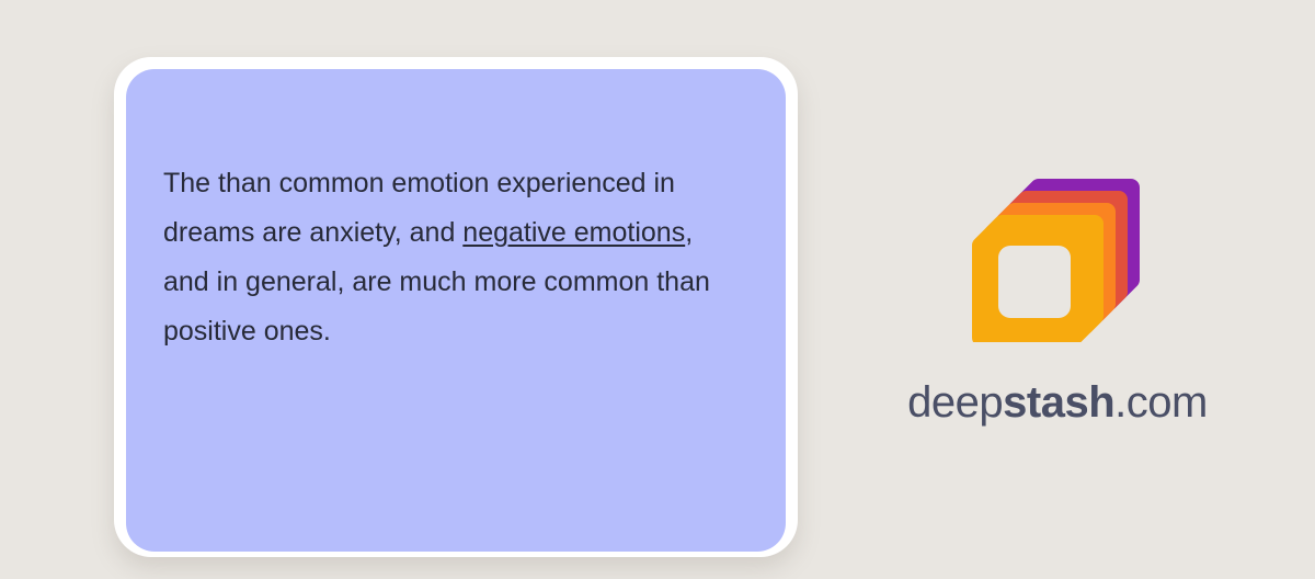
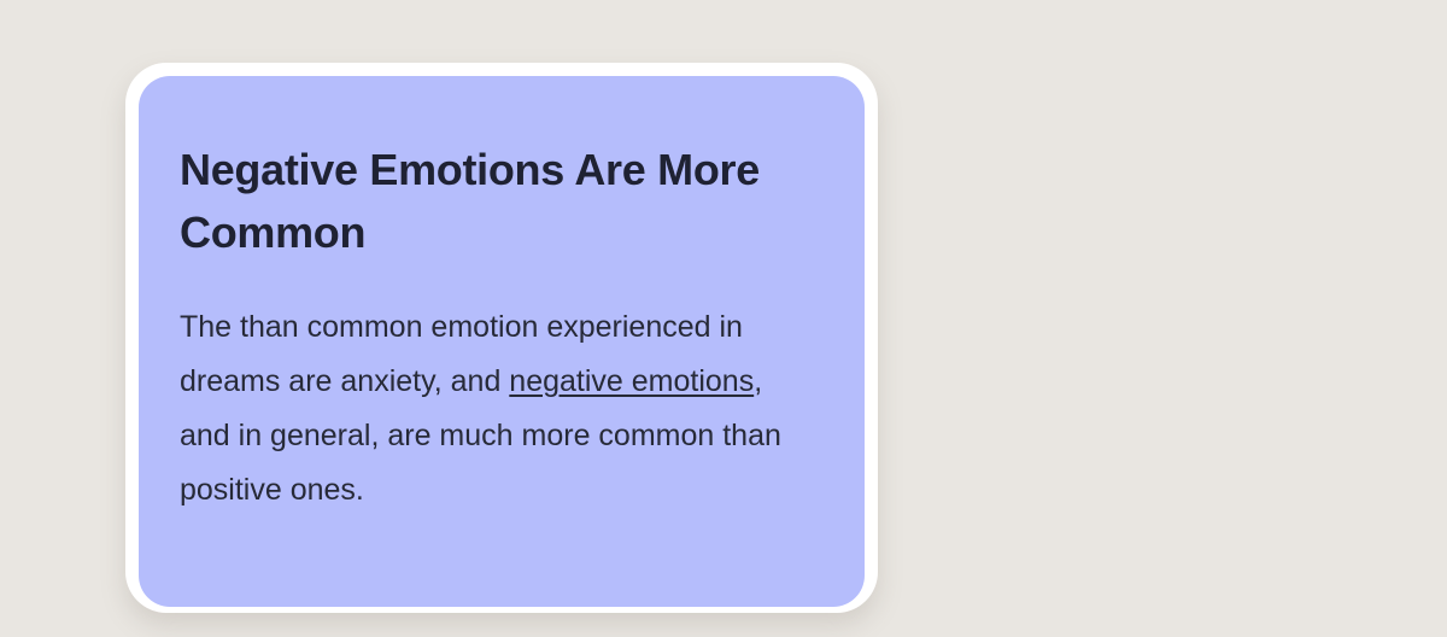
+ Negative Emotions Are More Common
  The than common emotion experienced in dreams are anxiety, and negative emotions, and in general, are much more common than positive ones.
- deepstash.com
